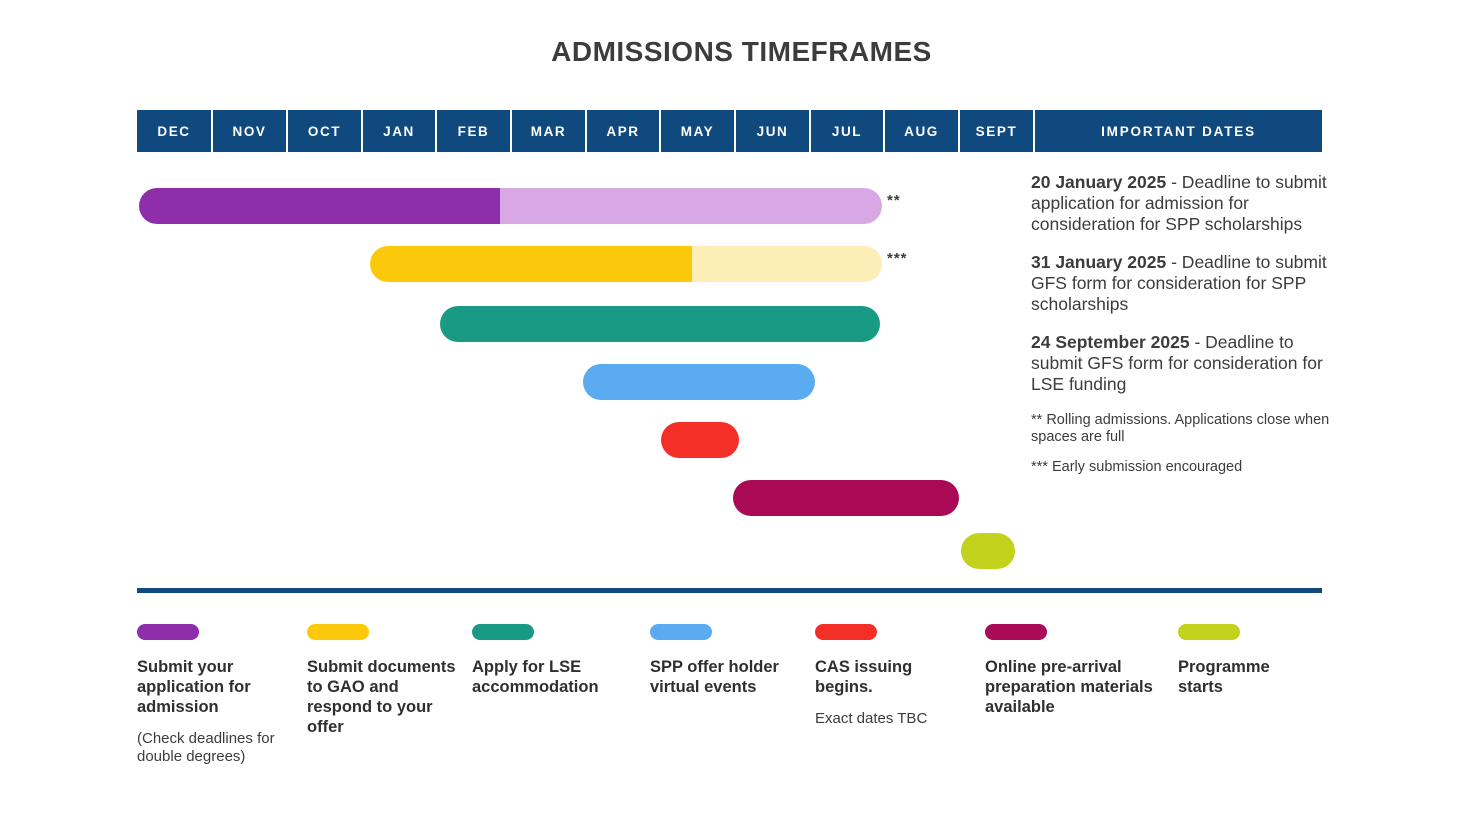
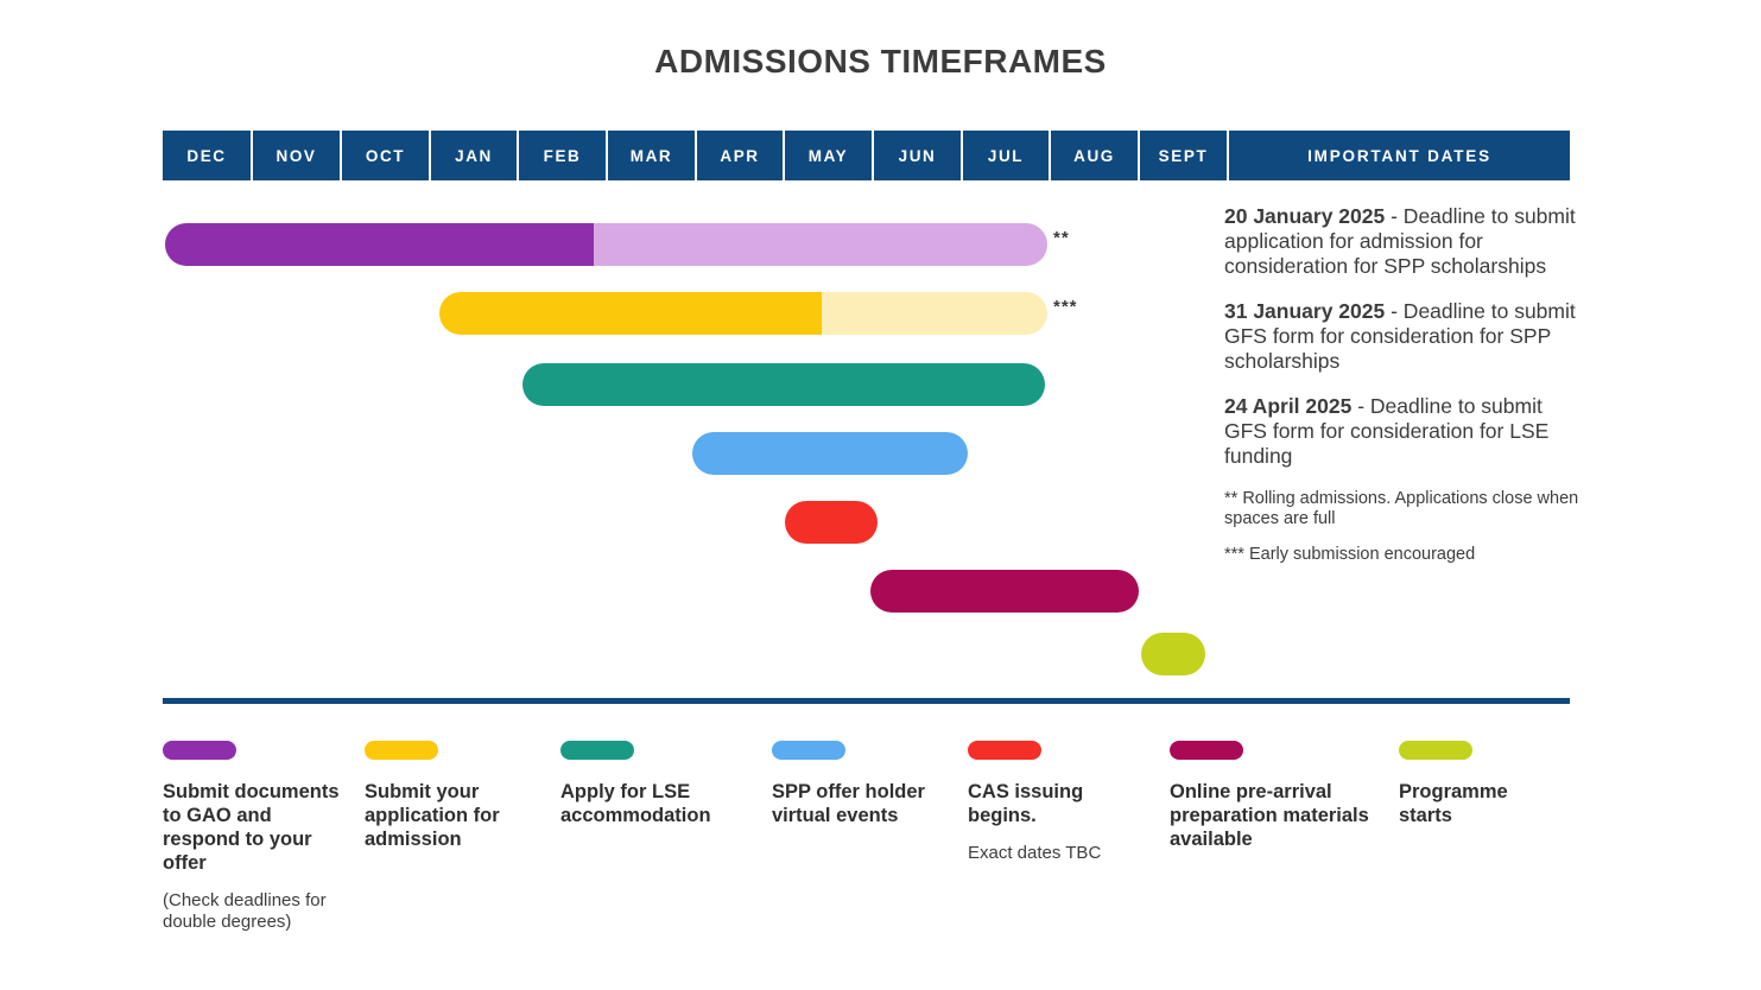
  ADMISSIONS TIMEFRAMES
  DEC
  NOV
  OCT
  JAN
  FEB
  MAR
  APR
  MAY
  JUN
  JUL
  AUG
  SEPT
  IMPORTANT DATES
  **
  ***
  20 January 2025 - Deadline to submit application for admission for consideration for SPP scholarships
  31 January 2025 - Deadline to submit GFS form for consideration for SPP scholarships
- 24 September 2025 - Deadline to submit GFS form for consideration for LSE funding
+ 24 April 2025 - Deadline to submit GFS form for consideration for LSE funding
  ** Rolling admissions. Applications close when spaces are full
  *** Early submission encouraged
- Submit your application for admission
+ Submit documents to GAO and respond to your offer
  (Check deadlines for double degrees)
- Submit documents to GAO and respond to your offer
+ Submit your application for admission
  Apply for LSE accommodation
  SPP offer holder virtual events
  CAS issuing begins.
  Exact dates TBC
  Online pre-arrival preparation materials available
  Programme starts
